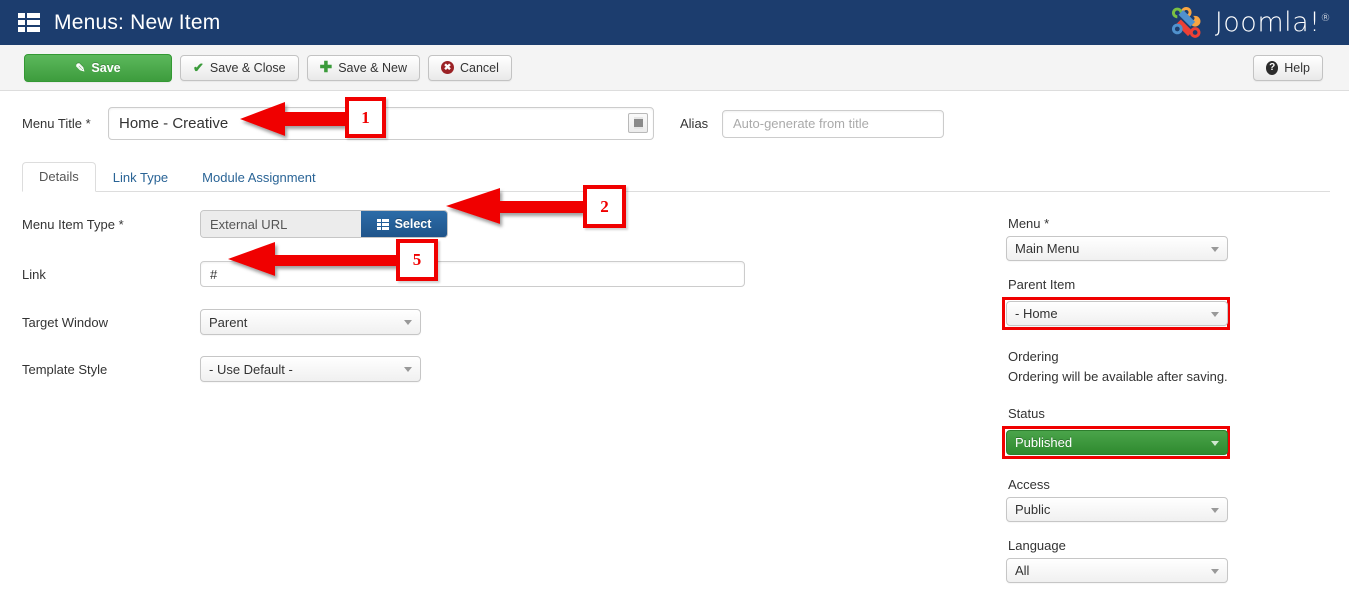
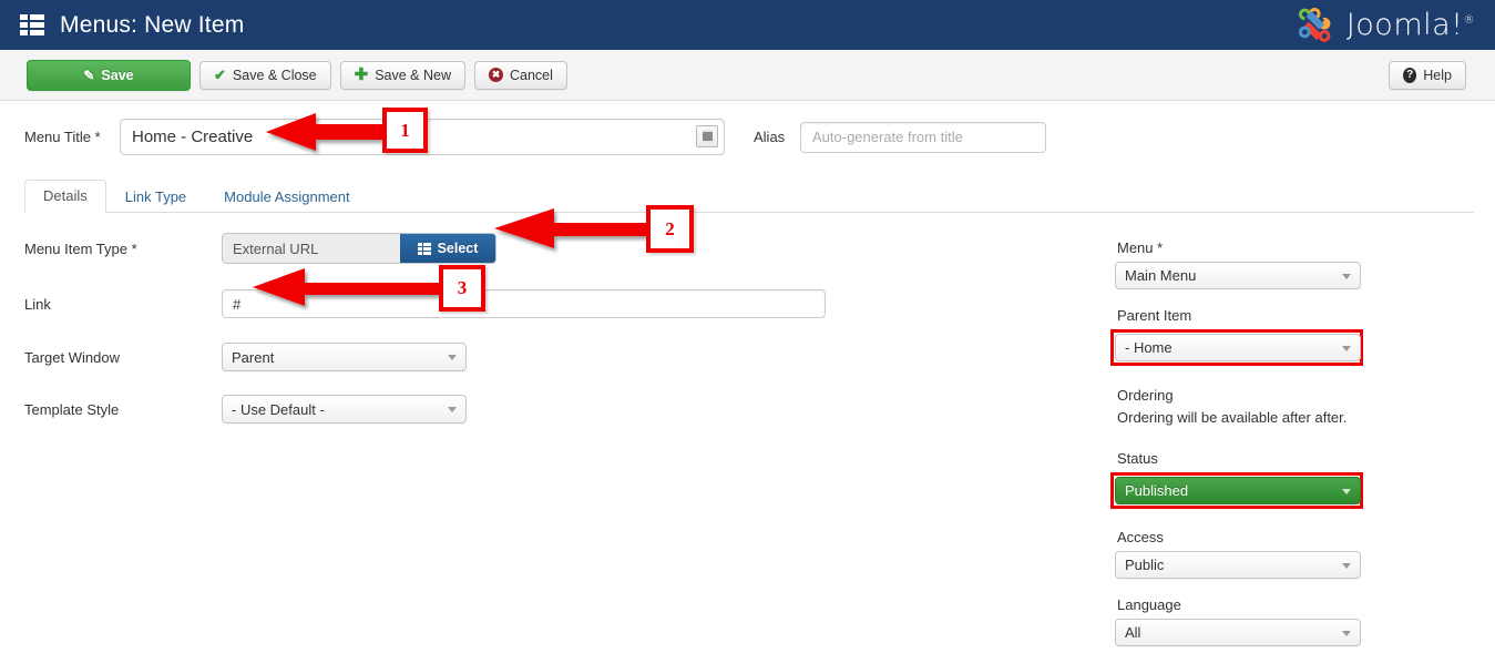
  Menus: New Item
  Joomla!®
  ✎
  Save
  ✔
  Save & Close
  ✚
  Save & New
  ✖
  Cancel
  ?
  Help
  Menu Title *
  Home - Creative
  Alias
  Auto-generate from title
  Details
  Link Type
  Module Assignment
  Menu Item Type *
  External URL
  Select
  Link
  #
  Target Window
  Parent
  Template Style
  - Use Default -
  Menu *
  Main Menu
  Parent Item
  - Home
  Ordering
- Ordering will be available after saving.
+ Ordering will be available after after.
  Status
  Published
  Access
  Public
  Language
  All
  1
  2
- 5
+ 3
